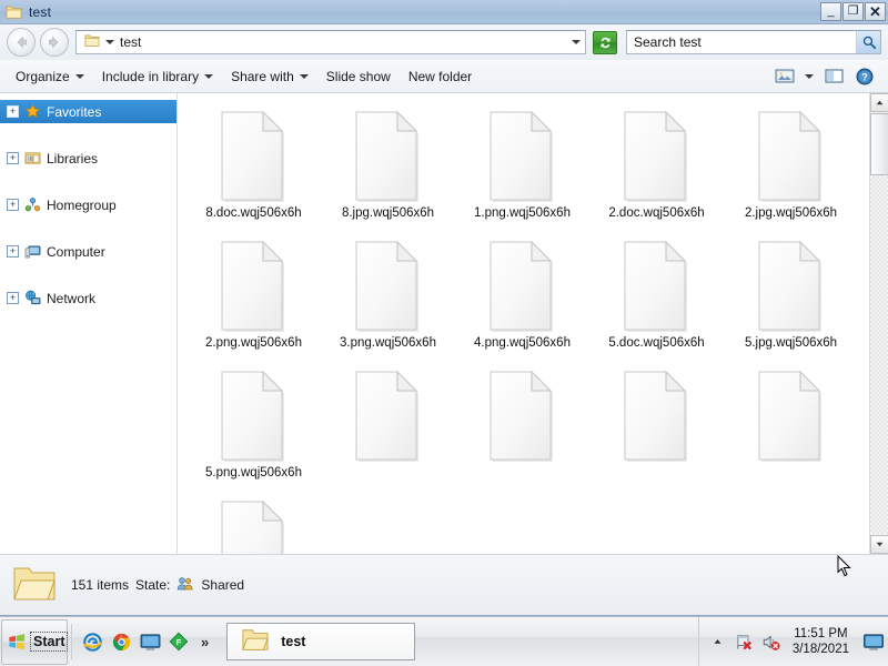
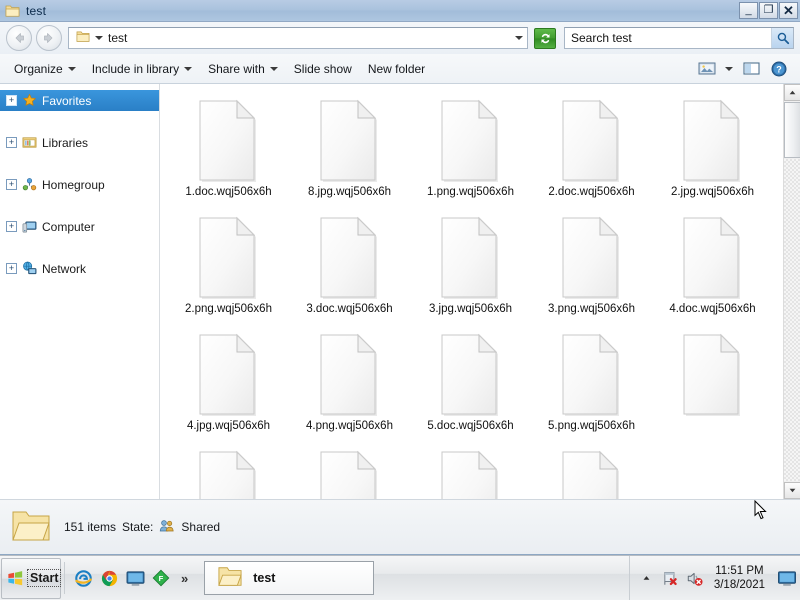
  test
  _
  ❐
  ✕
  test
  Search test
  Organize
  Include in library
  Share with
  Slide show
  New folder
  ?
  +
  Favorites
  +
  Libraries
  +
  Homegroup
  +
  Computer
  +
  Network
- 8.doc.wqj506x6h
+ 1.doc.wqj506x6h
  8.jpg.wqj506x6h
  1.png.wqj506x6h
  2.doc.wqj506x6h
  2.jpg.wqj506x6h
  2.png.wqj506x6h
+ 3.doc.wqj506x6h
+ 3.jpg.wqj506x6h
  3.png.wqj506x6h
+ 4.doc.wqj506x6h
+ 4.jpg.wqj506x6h
  4.png.wqj506x6h
  5.doc.wqj506x6h
- 5.jpg.wqj506x6h
  5.png.wqj506x6h
  151 items
  State:
  Shared
  Start
  F
  »
  test
  11:51 PM
  3/18/2021
